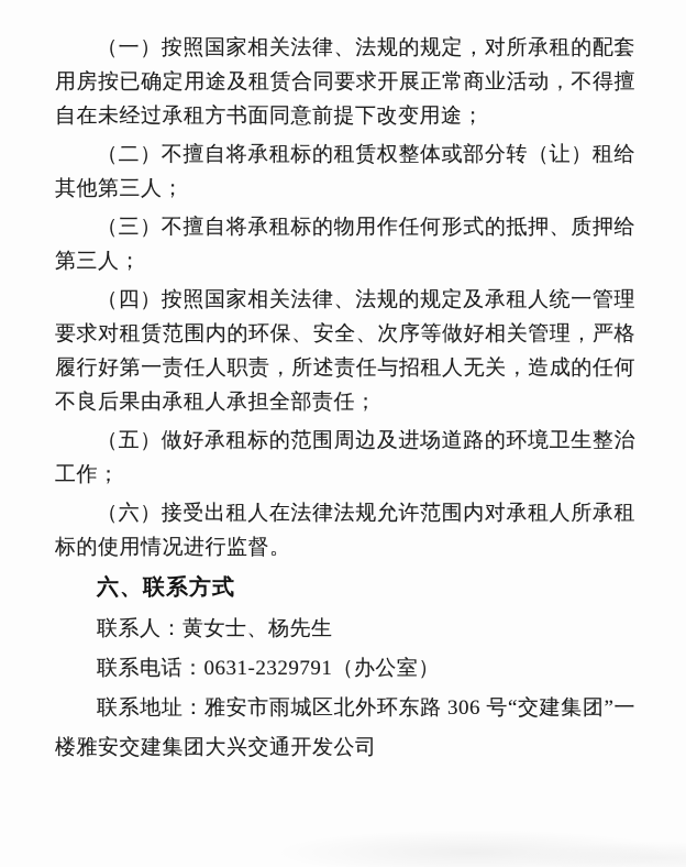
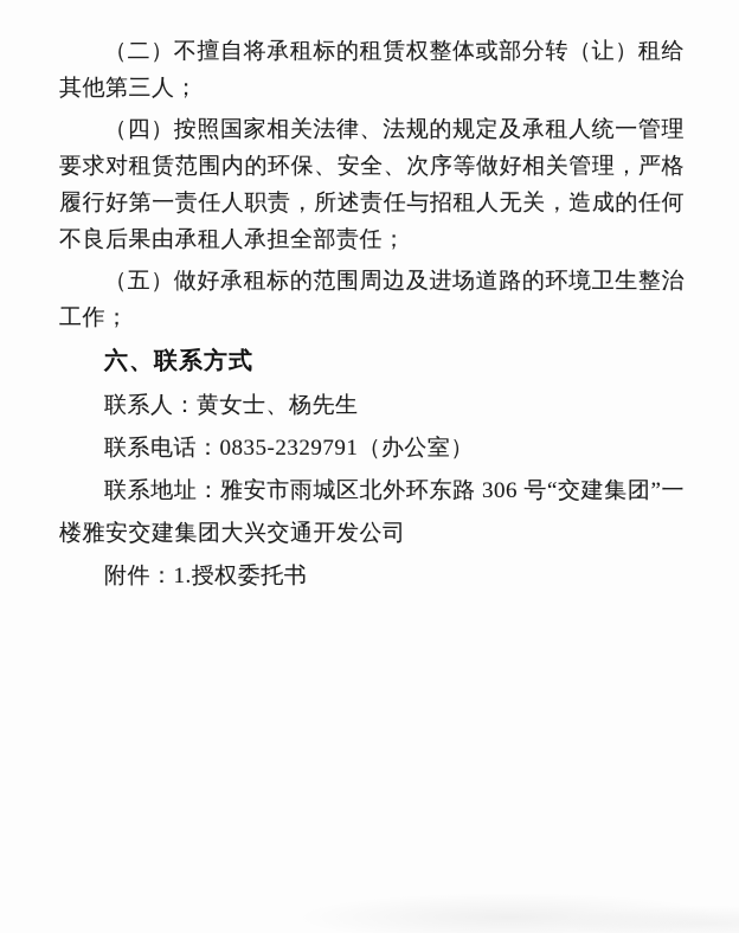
- （一）按照国家相关法律、法规的规定，对所承租的配套用房按已确定用途及租赁合同要求开展正常商业活动，不得擅自在未经过承租方书面同意前提下改变用途；
  （二）不擅自将承租标的租赁权整体或部分转（让）租给其他第三人；
- （三）不擅自将承租标的物用作任何形式的抵押、质押给第三人；
  （四）按照国家相关法律、法规的规定及承租人统一管理要求对租赁范围内的环保、安全、次序等做好相关管理，严格履行好第一责任人职责，所述责任与招租人无关，造成的任何不良后果由承租人承担全部责任；
  （五）做好承租标的范围周边及进场道路的环境卫生整治工作；
- （六）接受出租人在法律法规允许范围内对承租人所承租标的使用情况进行监督。
  六、联系方式
  联系人：黄女士、杨先生
- 联系电话：0631-2329791（办公室）
+ 联系电话：0835-2329791（办公室）
  联系地址：雅安市雨城区北外环东路 306 号“交建集团”一楼雅安交建集团大兴交通开发公司
+ 附件：1.授权委托书
